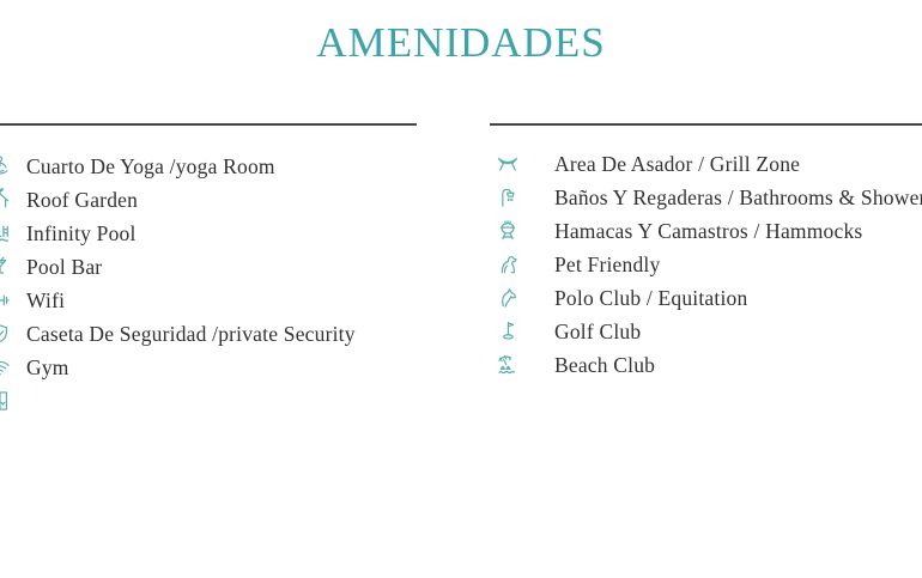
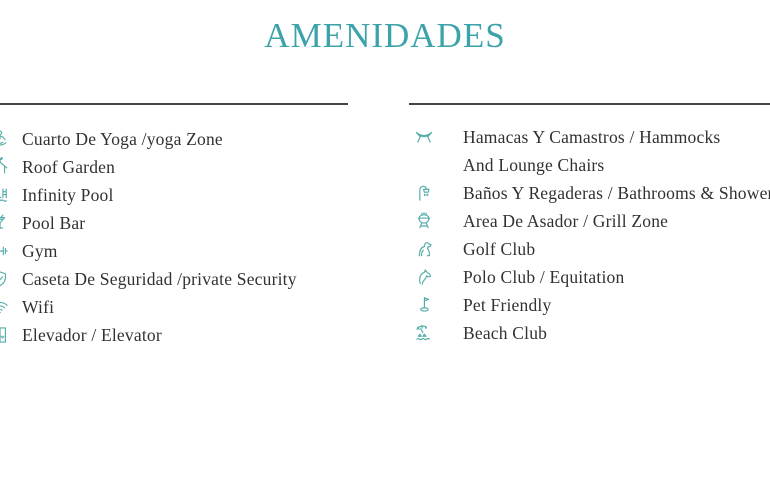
  AMENIDADES
- Cuarto De Yoga /yoga Room
+ Cuarto De Yoga /yoga Zone
  Roof Garden
  Infinity Pool
  Pool Bar
- Wifi
+ Gym
  Caseta De Seguridad /private Security
- Gym
+ Wifi
+ Elevador / Elevator
- Area De Asador / Grill Zone
+ Hamacas Y Camastros / Hammocks
+ And Lounge Chairs
  Baños Y Regaderas / Bathrooms & Showe
- Hamacas Y Camastros / Hammocks
+ Area De Asador / Grill Zone
- Pet Friendly
+ Golf Club
  Polo Club / Equitation
- Golf Club
+ Pet Friendly
  Beach Club
